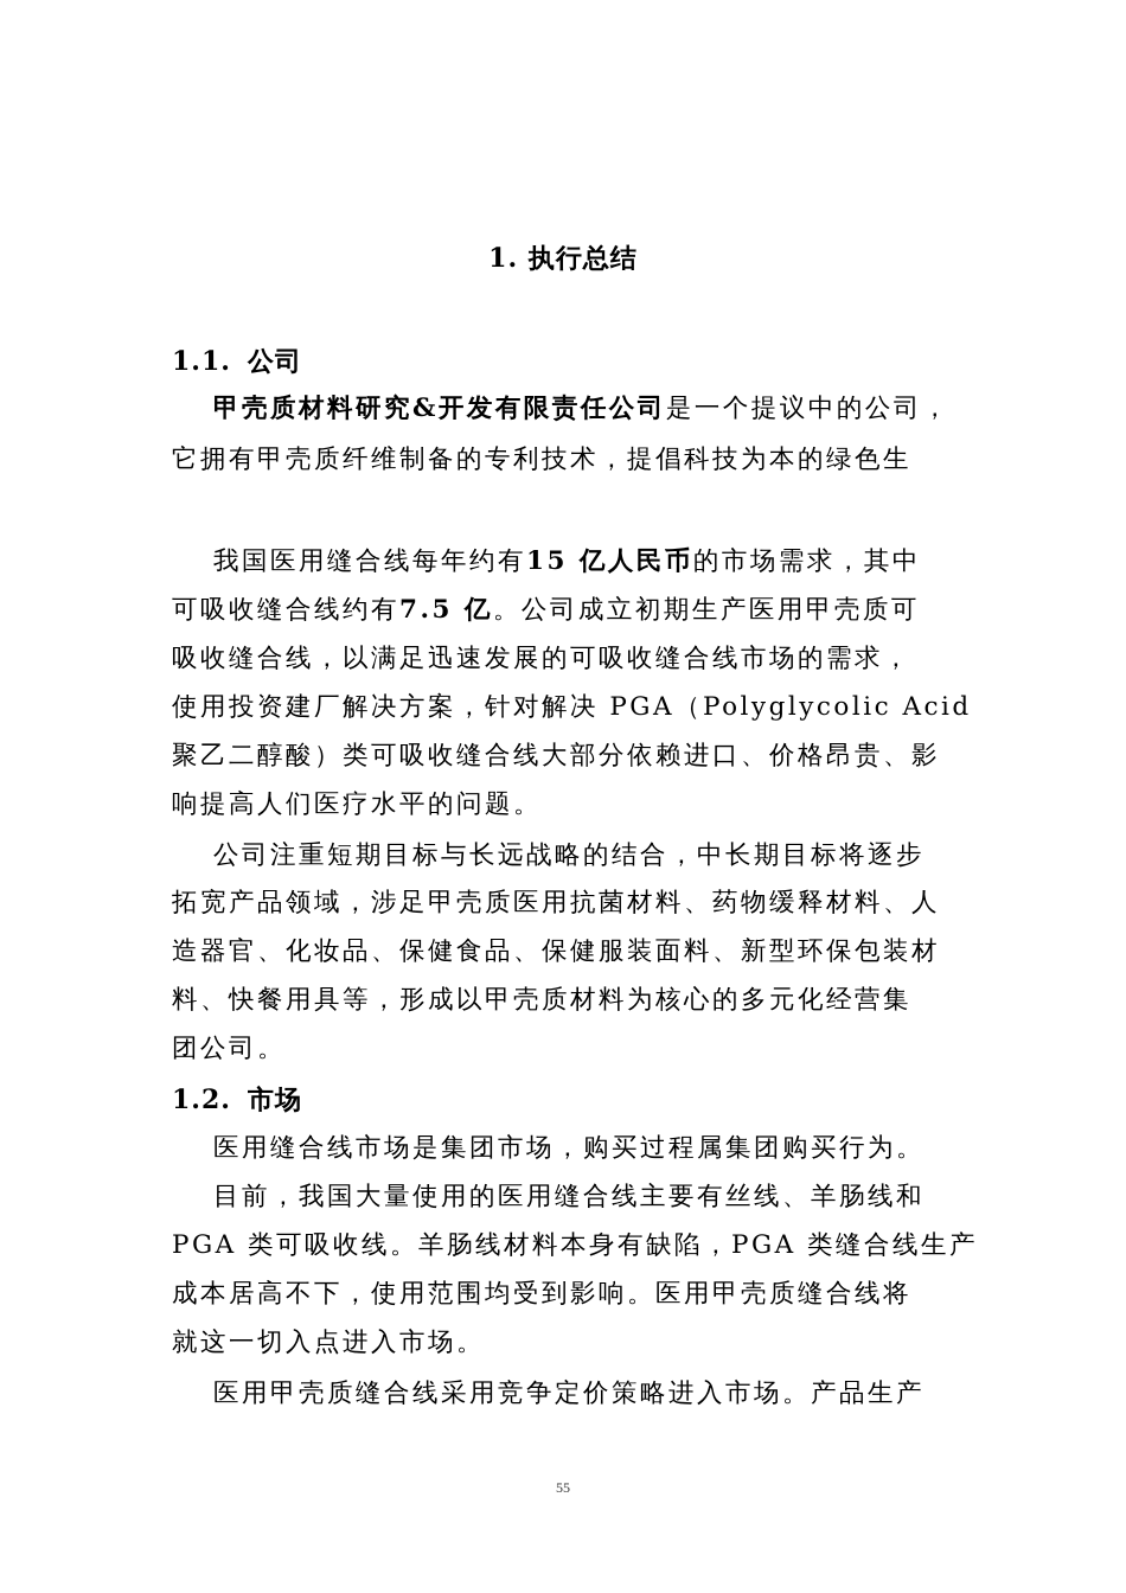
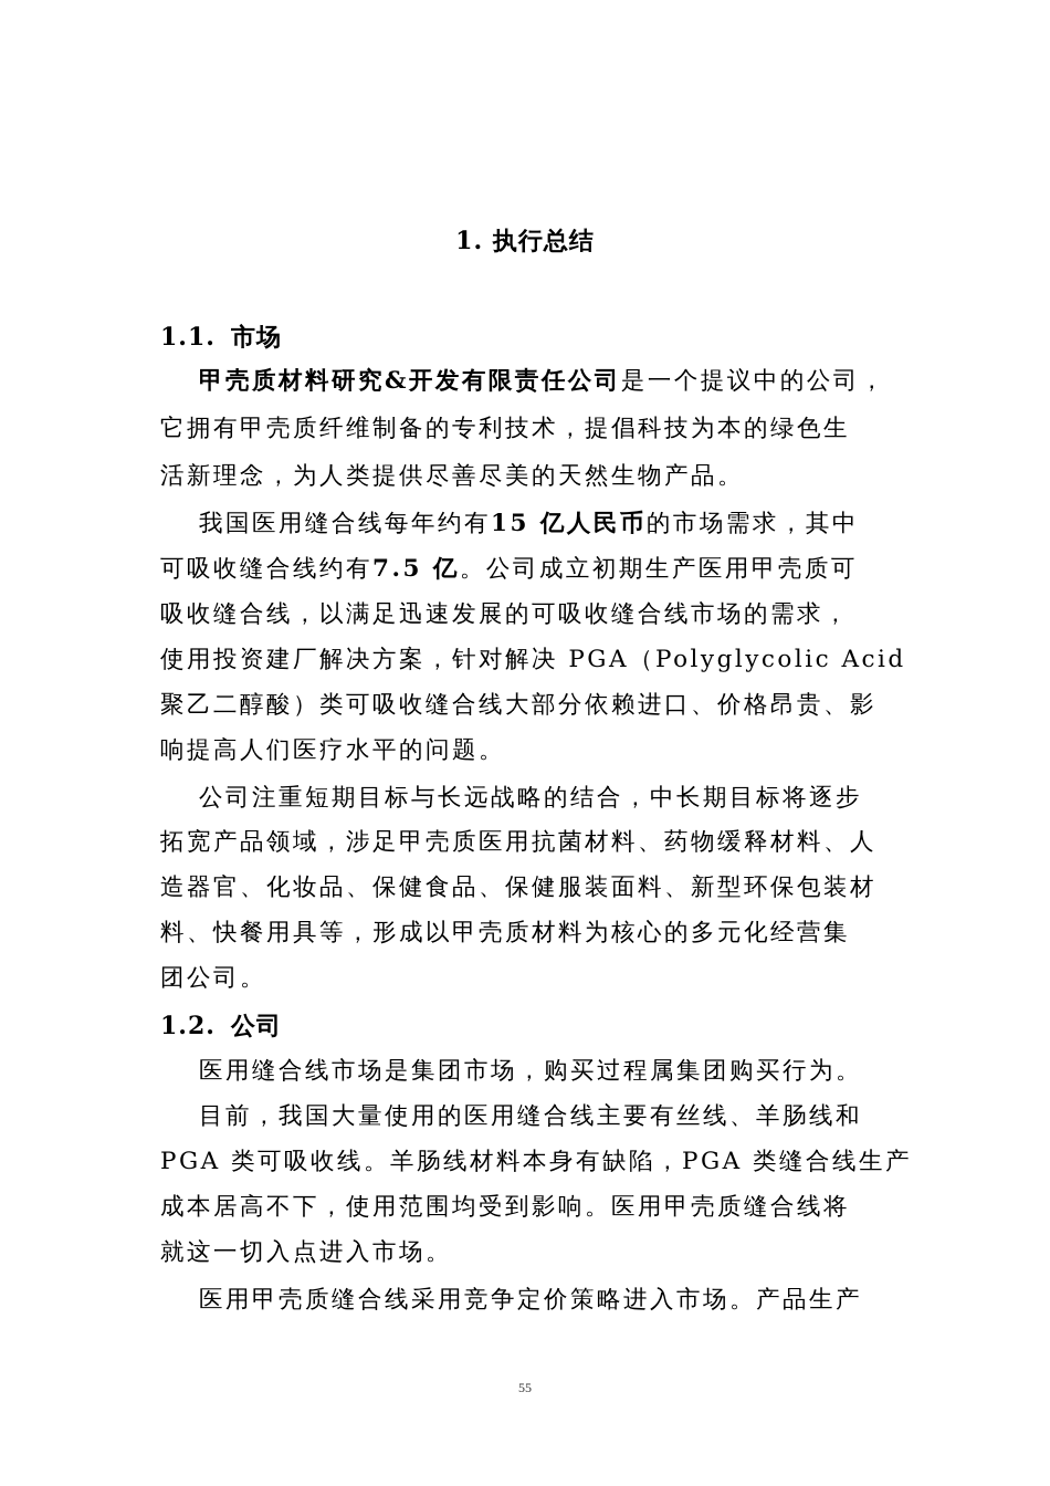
  1. 执行总结
- 1.1. 公司
+ 1.1. 市场
  甲壳质材料研究&开发有限责任公司是一个提议中的公司，
  它拥有甲壳质纤维制备的专利技术，提倡科技为本的绿色生
+ 活新理念，为人类提供尽善尽美的天然生物产品。
  我国医用缝合线每年约有15 亿人民币的市场需求，其中
  可吸收缝合线约有7.5 亿。公司成立初期生产医用甲壳质可
  吸收缝合线，以满足迅速发展的可吸收缝合线市场的需求，
  使用投资建厂解决方案，针对解决 PGA（Polyglycolic Acid
  聚乙二醇酸）类可吸收缝合线大部分依赖进口、价格昂贵、影
  响提高人们医疗水平的问题。
  公司注重短期目标与长远战略的结合，中长期目标将逐步
  拓宽产品领域，涉足甲壳质医用抗菌材料、药物缓释材料、人
  造器官、化妆品、保健食品、保健服装面料、新型环保包装材
  料、快餐用具等，形成以甲壳质材料为核心的多元化经营集
  团公司。
- 1.2. 市场
+ 1.2. 公司
  医用缝合线市场是集团市场，购买过程属集团购买行为。
  目前，我国大量使用的医用缝合线主要有丝线、羊肠线和
  PGA 类可吸收线。羊肠线材料本身有缺陷，PGA 类缝合线生产
  成本居高不下，使用范围均受到影响。医用甲壳质缝合线将
  就这一切入点进入市场。
  医用甲壳质缝合线采用竞争定价策略进入市场。产品生产
  55
